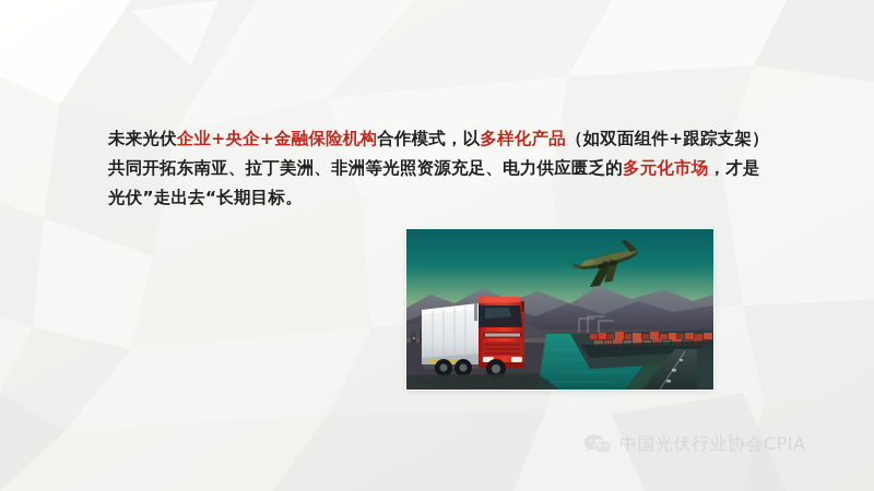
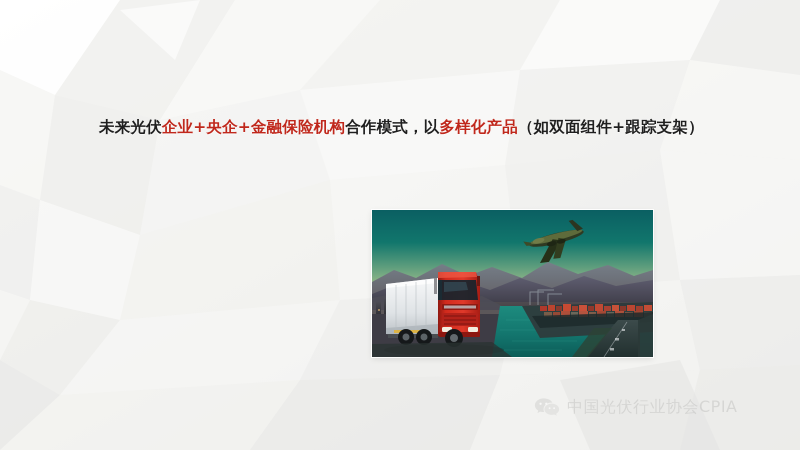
  未来光伏企业+央企+金融保险机构合作模式，以多样化产品（如双面组件+跟踪支架）
- 共同开拓东南亚、拉丁美洲、非洲等光照资源充足、电力供应匮乏的多元化市场，才是
- 光伏”走出去“长期目标。
  中国光伏行业协会CPIA
